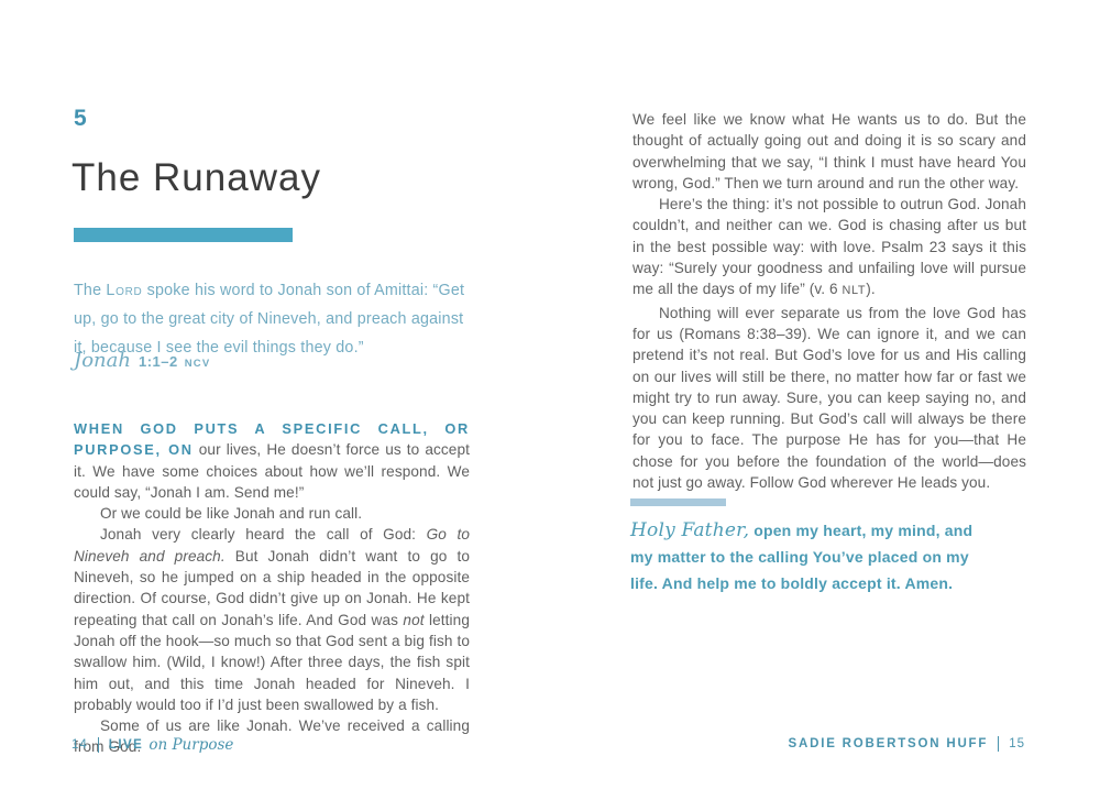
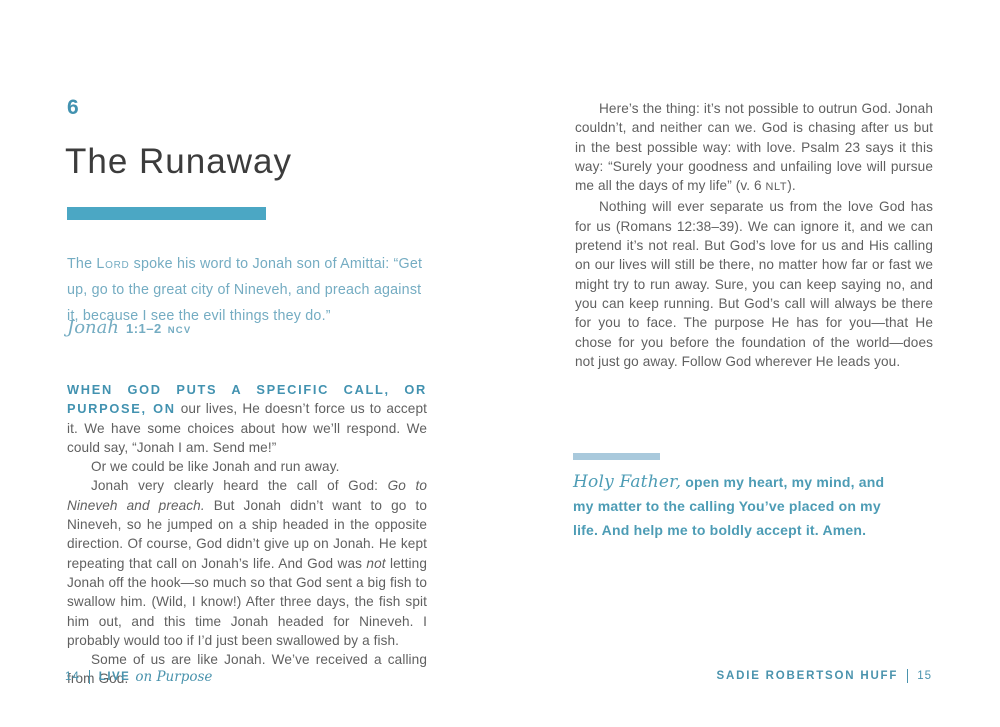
- 5
+ 6
  The Runaway
  The Lord spoke his word to Jonah son of Amittai: “Get up, go to the great city of Nineveh, and preach against it, because I see the evil things they do.”
  Jonah
  1:1–2
  NCV
  WHEN GOD PUTS A SPECIFIC CALL, OR PURPOSE, ON our lives, He doesn’t force us to accept it. We have some choices about how we’ll respond. We could say, “Jonah I am. Send me!”
- Or we could be like Jonah and run call.
+ Or we could be like Jonah and run away.
  Jonah very clearly heard the call of God: Go to Nineveh and preach. But Jonah didn’t want to go to Nineveh, so he jumped on a ship headed in the opposite direction. Of course, God didn’t give up on Jonah. He kept repeating that call on Jonah’s life. And God was not letting Jonah off the hook—so much so that God sent a big fish to swallow him. (Wild, I know!) After three days, the fish spit him out, and this time Jonah headed for Nineveh. I probably would too if I’d just been swallowed by a fish.
  Some of us are like Jonah. We’ve received a calling fro God.
  14
  LIVE
  on Purpose
- We feel like we know what He wants us to do. But the thought of actually going out and doing it is so scary and overwhelming that we say, “I think I must have heard You wrong, God.” Then we turn around and run the other way.
  Here’s the thing: it’s not possible to outrun God. Jonah couldn’t, and neither can we. God is chasing after us but in the best possible way: with love. Psalm 23 says it this way: “Surely your goodness and unfailing love will pursue me all the days of my life” (v. 6 NLT).
- Nothing will ever separate us from the love God has for us (Romans 8:38–39). We can ignore it, and we can pretend it’s not real. But God’s love for us and His calling on our lives will still be there, no matter how far or fast we might try to run away. Sure, you can keep saying no, and you can keep running. But God’s call will always be there for you to face. The purpose He has for you—that He chose for you before the foundation of the world—does not just go away. Follow God wherever He leads you.
+ Nothing will ever separate us from the love God has for us (Romans 12:38–39). We can ignore it, and we can pretend it’s not real. But God’s love for us and His calling on our lives will still be there, no matter how far or fast we might try to run away. Sure, you can keep saying no, and you can keep running. But God’s call will always be there for you to face. The purpose He has for you—that He chose for you before the foundation of the world—does not just go away. Follow God wherever He leads you.
  Holy Father, open my heart, my mind, and my matter to the calling You’ve placed on my life. And help me to boldly accept it. Amen.
  SADIE ROBERTSON HUFF
  15
